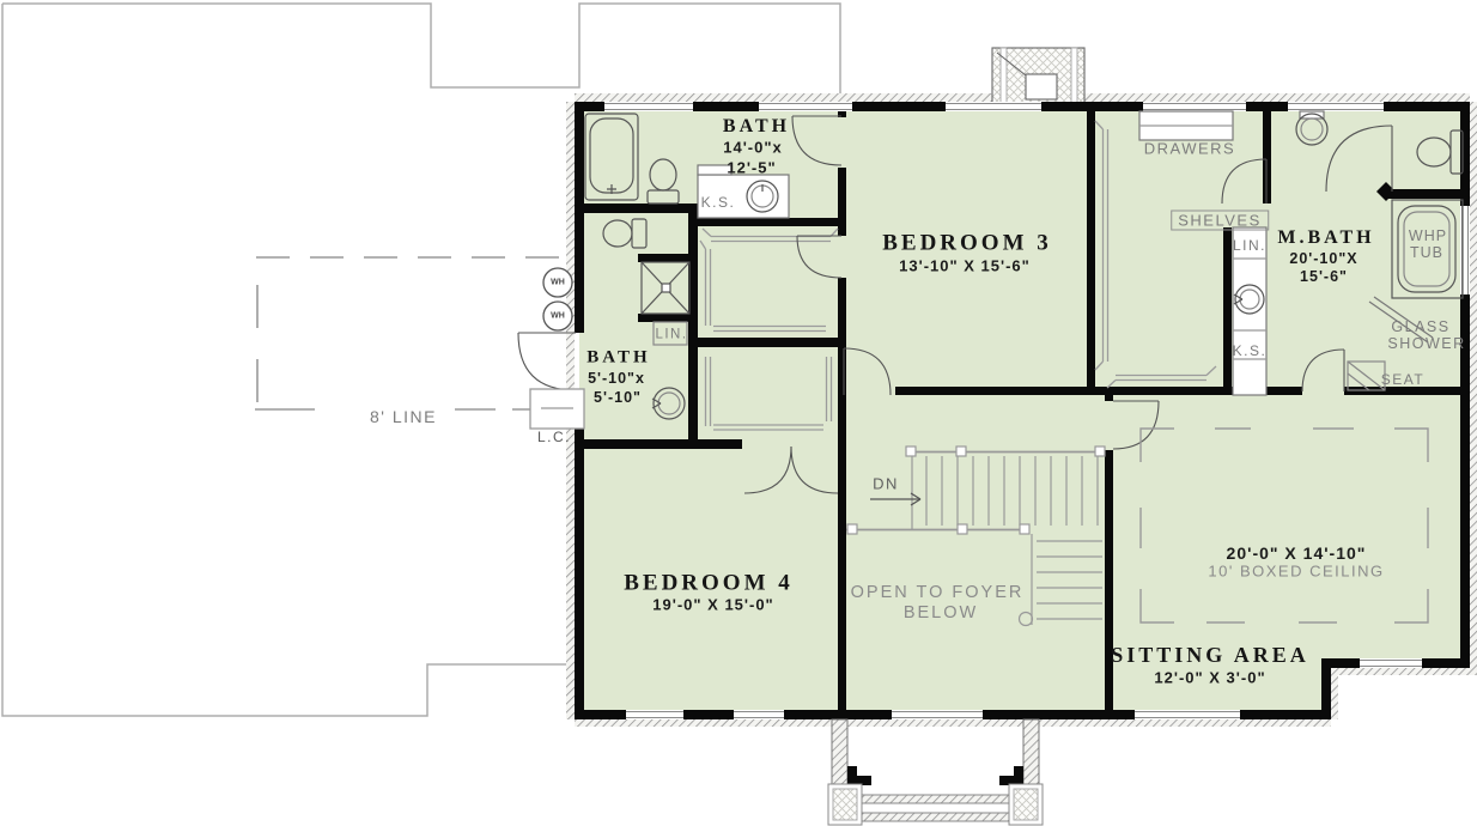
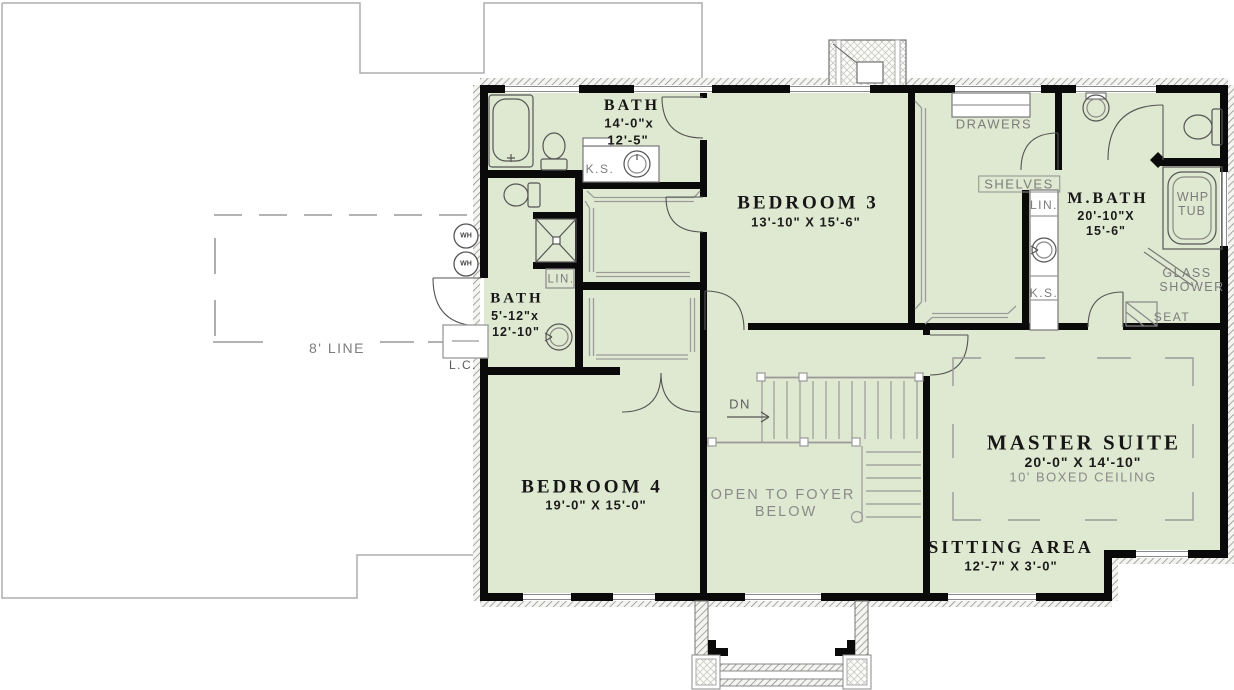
  8' LINE
  L.C.
  BATH
  14'-0"x
  12'-5"
  K.S.
  BEDROOM 3
  13'-10" X 15'-6"
  DRAWERS
  SHELVES
  LIN.
  K.S.
  M.BATH
  20'-10"X
  15'-6"
  WHP
  TUB
  GLASS
  SHOWER
  SEAT
  BATH
- 5'-10"x
+ 5'-12"x
- 5'-10"
+ 12'-10"
  LIN.
  BEDROOM 4
  19'-0" X 15'-0"
  DN
  OPEN TO FOYER
  BELOW
+ MASTER SUITE
  20'-0" X 14'-10"
  10' BOXED CEILING
  SITTING AREA
- 12'-0" X 3'-0"
+ 12'-7" X 3'-0"
